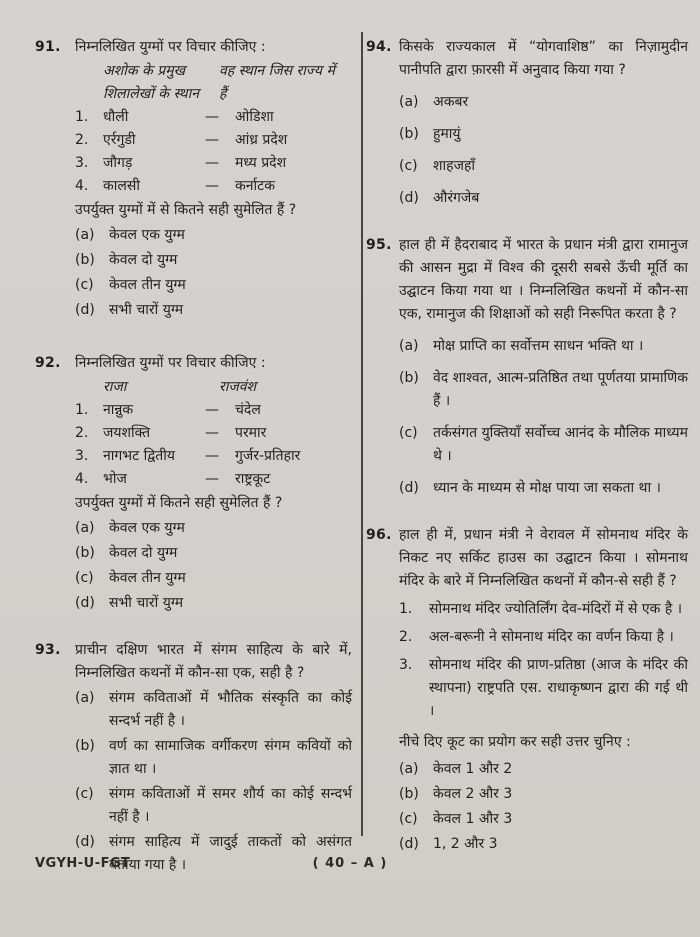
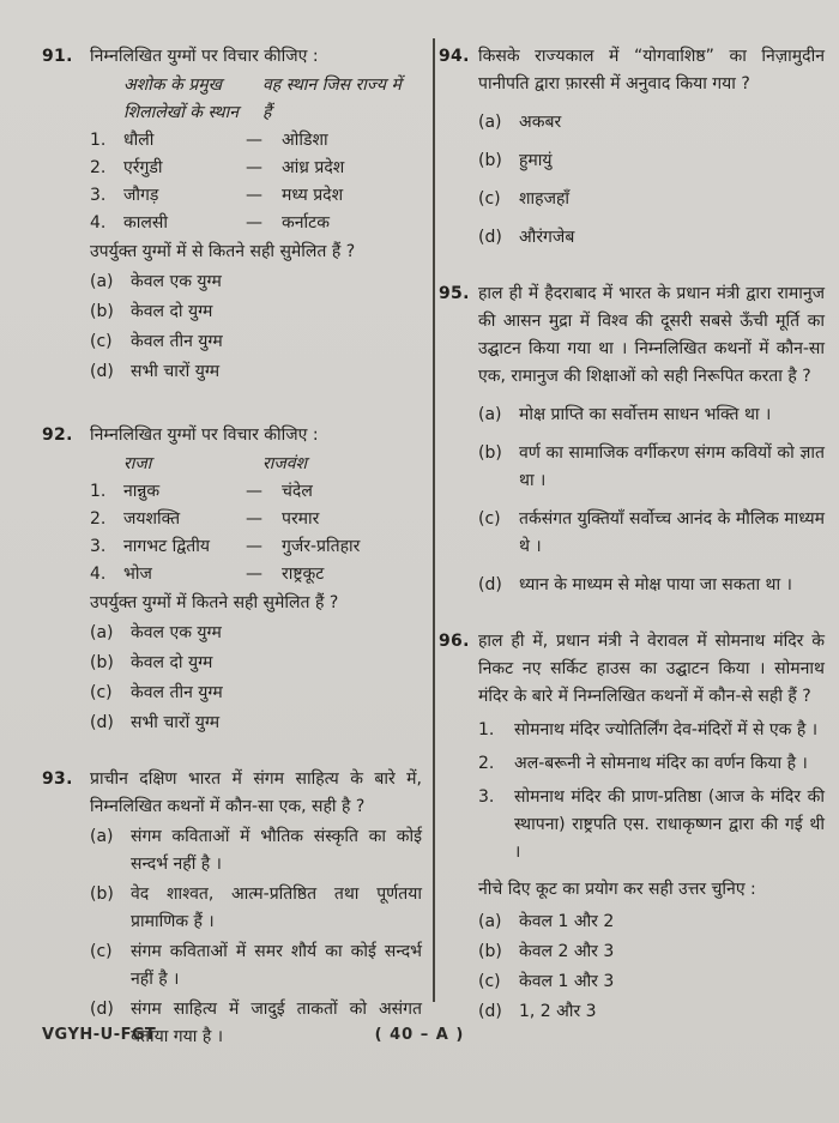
  91.
  निम्नलिखित युग्मों पर विचार कीजिए :
  अशोक के प्रमुख शिलालेखों के स्थान
  वह स्थान जिस राज्य में हैं
  1.
  धौली
  —
  ओडिशा
  2.
  एर्रगुडी
  —
  आंध्र प्रदेश
  3.
  जौगड़
  —
  मध्य प्रदेश
  4.
  कालसी
  —
  कर्नाटक
  उपर्युक्त युग्मों में से कितने सही सुमेलित हैं ?
  (a)
  केवल एक युग्म
  (b)
  केवल दो युग्म
  (c)
  केवल तीन युग्म
  (d)
  सभी चारों युग्म
  92.
  निम्नलिखित युग्मों पर विचार कीजिए :
  राजा
  राजवंश
  1.
  नान्नुक
  —
  चंदेल
  2.
  जयशक्ति
  —
  परमार
  3.
  नागभट द्वितीय
  —
  गुर्जर-प्रतिहार
  4.
  भोज
  —
  राष्ट्रकूट
  उपर्युक्त युग्मों में कितने सही सुमेलित हैं ?
  (a)
  केवल एक युग्म
  (b)
  केवल दो युग्म
  (c)
  केवल तीन युग्म
  (d)
  सभी चारों युग्म
  93.
  प्राचीन दक्षिण भारत में संगम साहित्य के बारे में, निम्नलिखित कथनों में कौन-सा एक, सही है ?
  (a)
  संगम कविताओं में भौतिक संस्कृति का कोई सन्दर्भ नहीं है ।
  (b)
- वर्ण का सामाजिक वर्गीकरण संगम कवियों को ज्ञात था ।
+ वेद शाश्वत, आत्म-प्रतिष्ठित तथा पूर्णतया प्रामाणिक हैं ।
  (c)
  संगम कविताओं में समर शौर्य का कोई सन्दर्भ नहीं है ।
  (d)
  संगम साहित्य में जादुई ताकतों को असंगत बताया गया है ।
  94.
  किसके राज्यकाल में “योगवाशिष्ठ” का निज़ामुदीन पानीपति द्वारा फ़ारसी में अनुवाद किया गया ?
  (a)
  अकबर
  (b)
  हुमायुं
  (c)
  शाहजहाँ
  (d)
  औरंगजेब
  95.
  हाल ही में हैदराबाद में भारत के प्रधान मंत्री द्वारा रामानुज की आसन मुद्रा में विश्व की दूसरी सबसे ऊँची मूर्ति का उद्घाटन किया गया था । निम्नलिखित कथनों में कौन-सा एक, रामानुज की शिक्षाओं को सही निरूपित करता है ?
  (a)
  मोक्ष प्राप्ति का सर्वोत्तम साधन भक्ति था ।
  (b)
- वेद शाश्वत, आत्म-प्रतिष्ठित तथा पूर्णतया प्रामाणिक हैं ।
+ वर्ण का सामाजिक वर्गीकरण संगम कवियों को ज्ञात था ।
  (c)
  तर्कसंगत युक्तियाँ सर्वोच्च आनंद के मौलिक माध्यम थे ।
  (d)
  ध्यान के माध्यम से मोक्ष पाया जा सकता था ।
  96.
  हाल ही में, प्रधान मंत्री ने वेरावल में सोमनाथ मंदिर के निकट नए सर्किट हाउस का उद्घाटन किया । सोमनाथ मंदिर के बारे में निम्नलिखित कथनों में कौन-से सही हैं ?
  1.
  सोमनाथ मंदिर ज्योतिर्लिंग देव-मंदिरों में से एक है ।
  2.
  अल-बरूनी ने सोमनाथ मंदिर का वर्णन किया है ।
  3.
  सोमनाथ मंदिर की प्राण-प्रतिष्ठा (आज के मंदिर की स्थापना) राष्ट्रपति एस. राधाकृष्णन द्वारा की गई थी ।
  नीचे दिए कूट का प्रयोग कर सही उत्तर चुनिए :
  (a)
  केवल 1 और 2
  (b)
  केवल 2 और 3
  (c)
  केवल 1 और 3
  (d)
  1, 2 और 3
  VGYH-U-FGT
  ( 40 – A )
